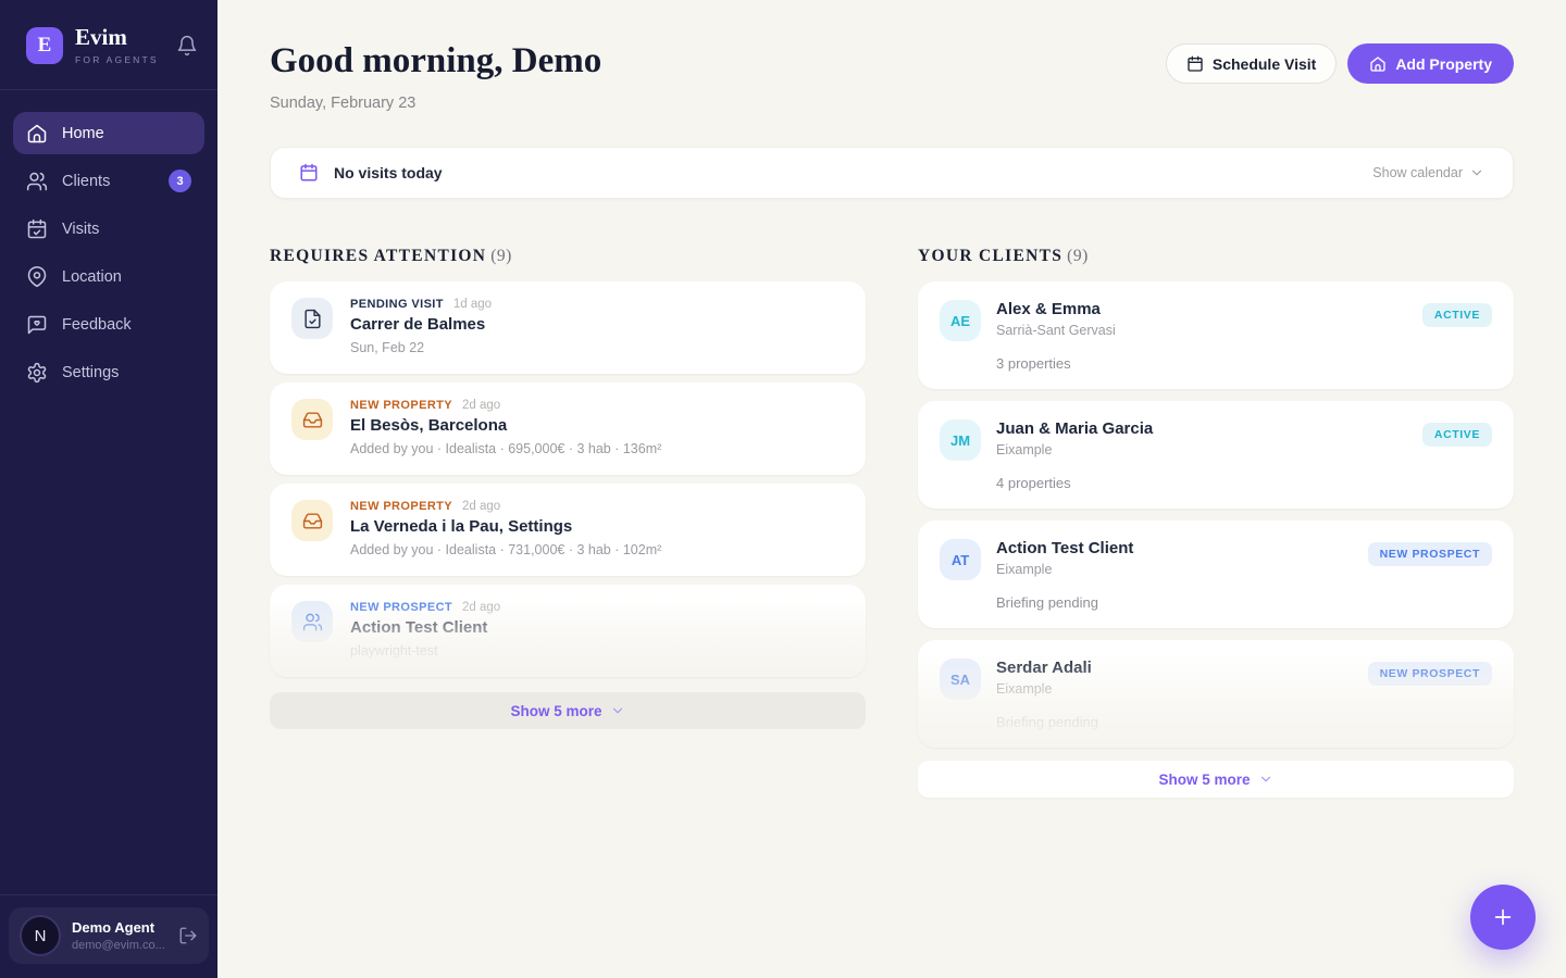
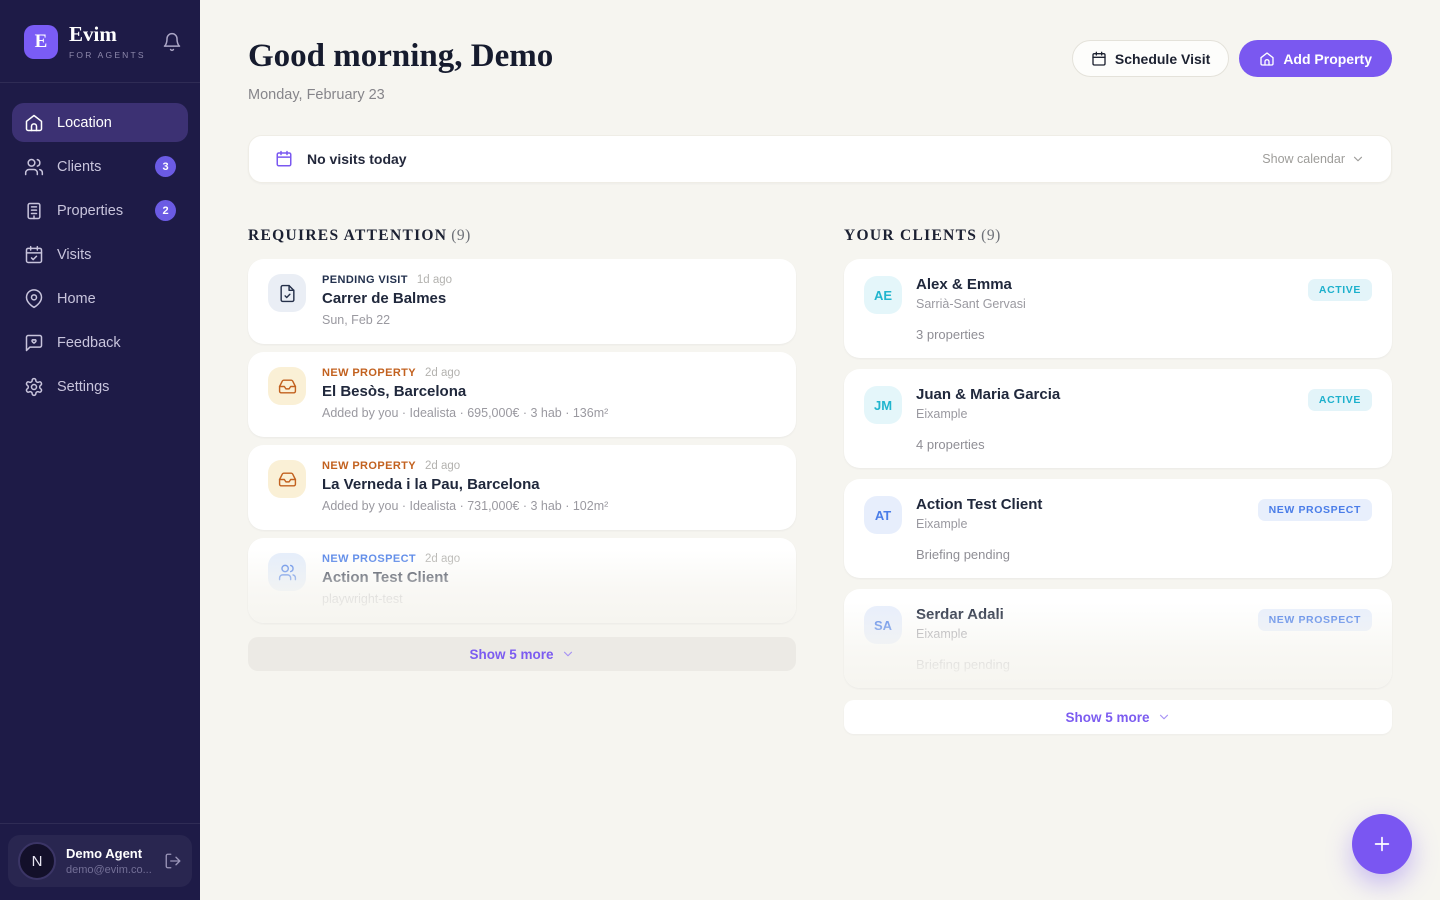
  E
  Evim
  FOR AGENTS
- Home
+ Location
  Clients
  3
+ Properties
+ 2
  Visits
- Location
+ Home
  Feedback
  Settings
  N
  Demo Agent
  demo@evim.co...
  Good morning, Demo
- Sunday, February 23
+ Monday, February 23
  Schedule Visit
  Add Property
  No visits today
  Show calendar
  REQUIRES ATTENTION (9)
  PENDING VISIT
  1d ago
  Carrer de Balmes
  Sun, Feb 22
  NEW PROPERTY
  2d ago
  El Besòs, Barcelona
  Added by you · Idealista · 695,000€ · 3 hab · 136m²
  NEW PROPERTY
  2d ago
- La Verneda i la Pau, Settings
+ La Verneda i la Pau, Barcelona
  Added by you · Idealista · 731,000€ · 3 hab · 102m²
  Show 5 more
  YOUR CLIENTS (9)
  AE
  Alex & Emma
  Sarrià-Sant Gervasi
  ACTIVE
  3 properties
  JM
  Juan & Maria Garcia
  Eixample
  ACTIVE
  4 properties
  AT
  Action Test Client
  Eixample
  NEW PROSPECT
  Briefing pending
  Show 5 more
